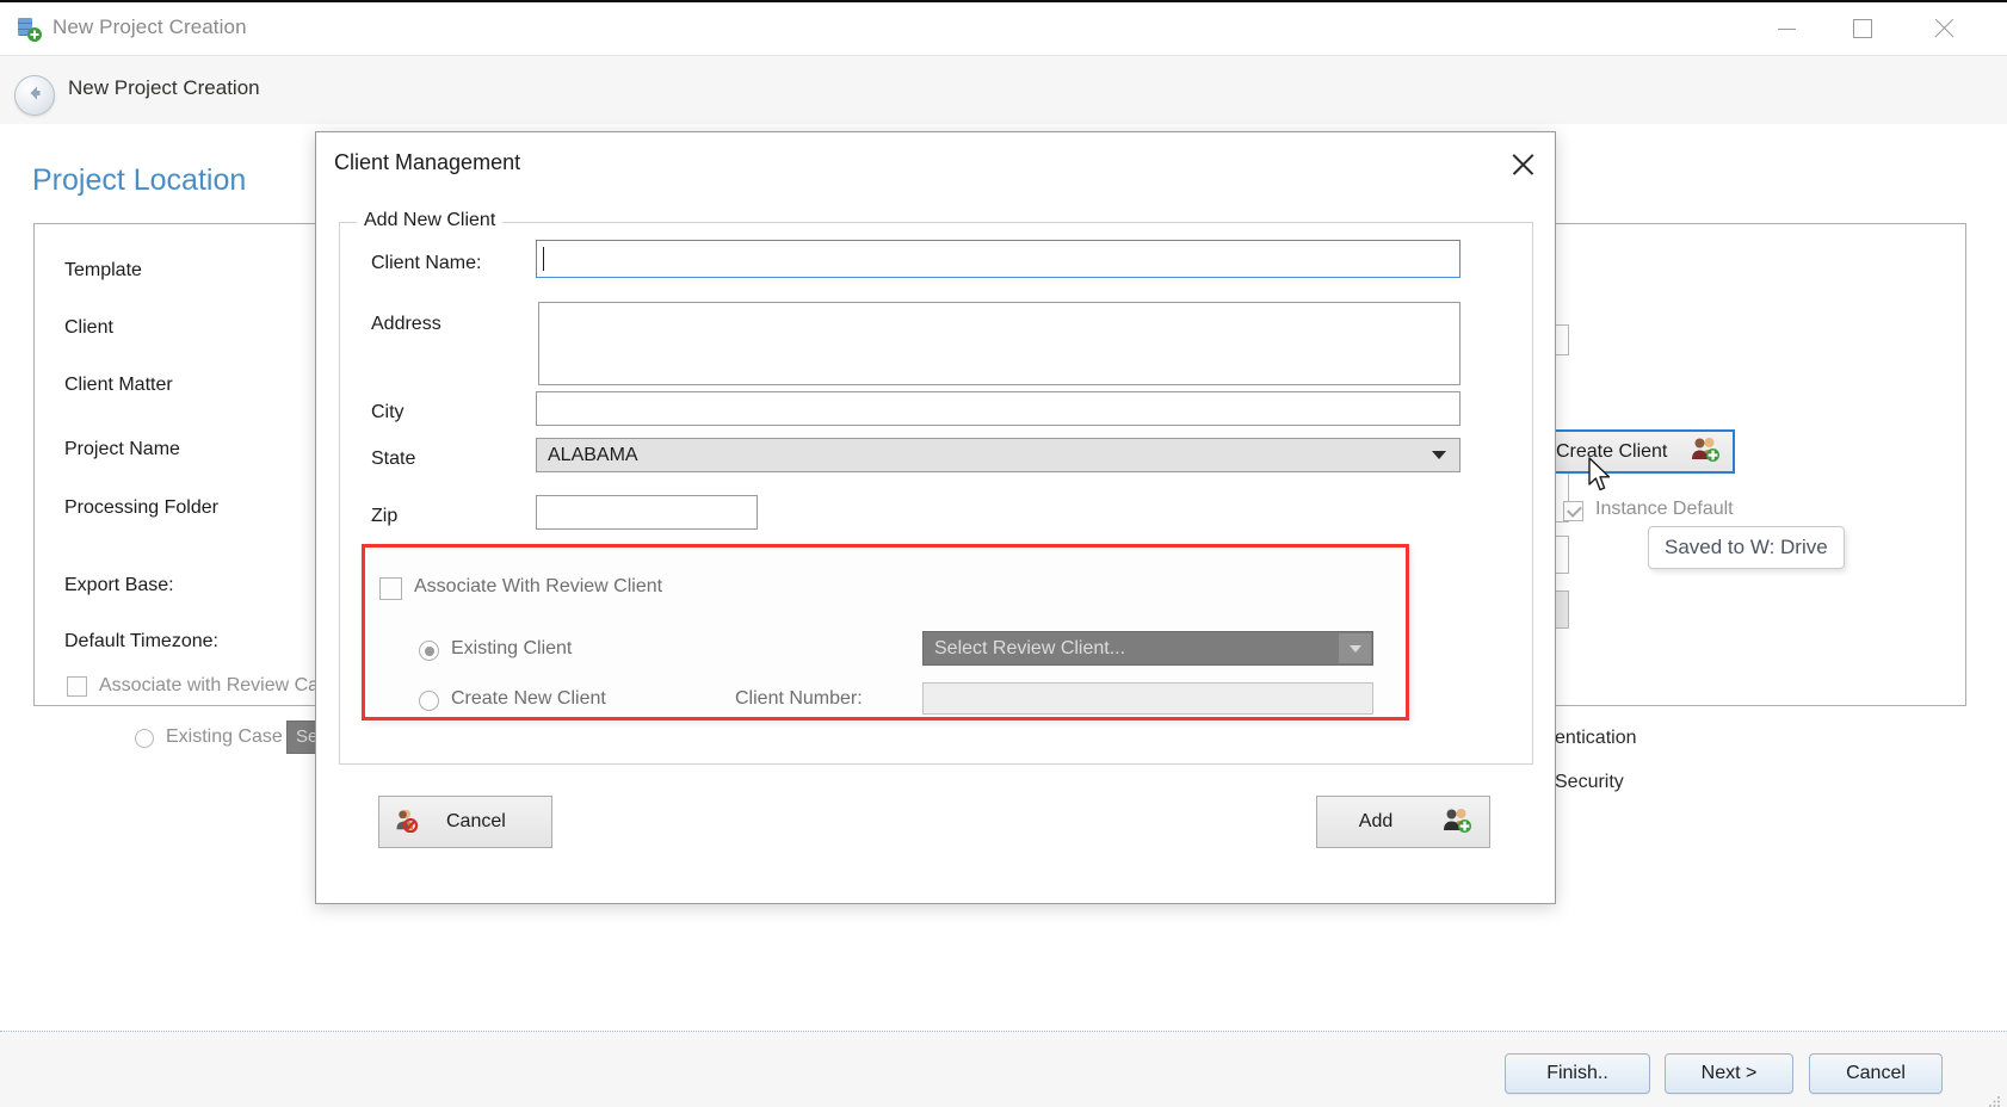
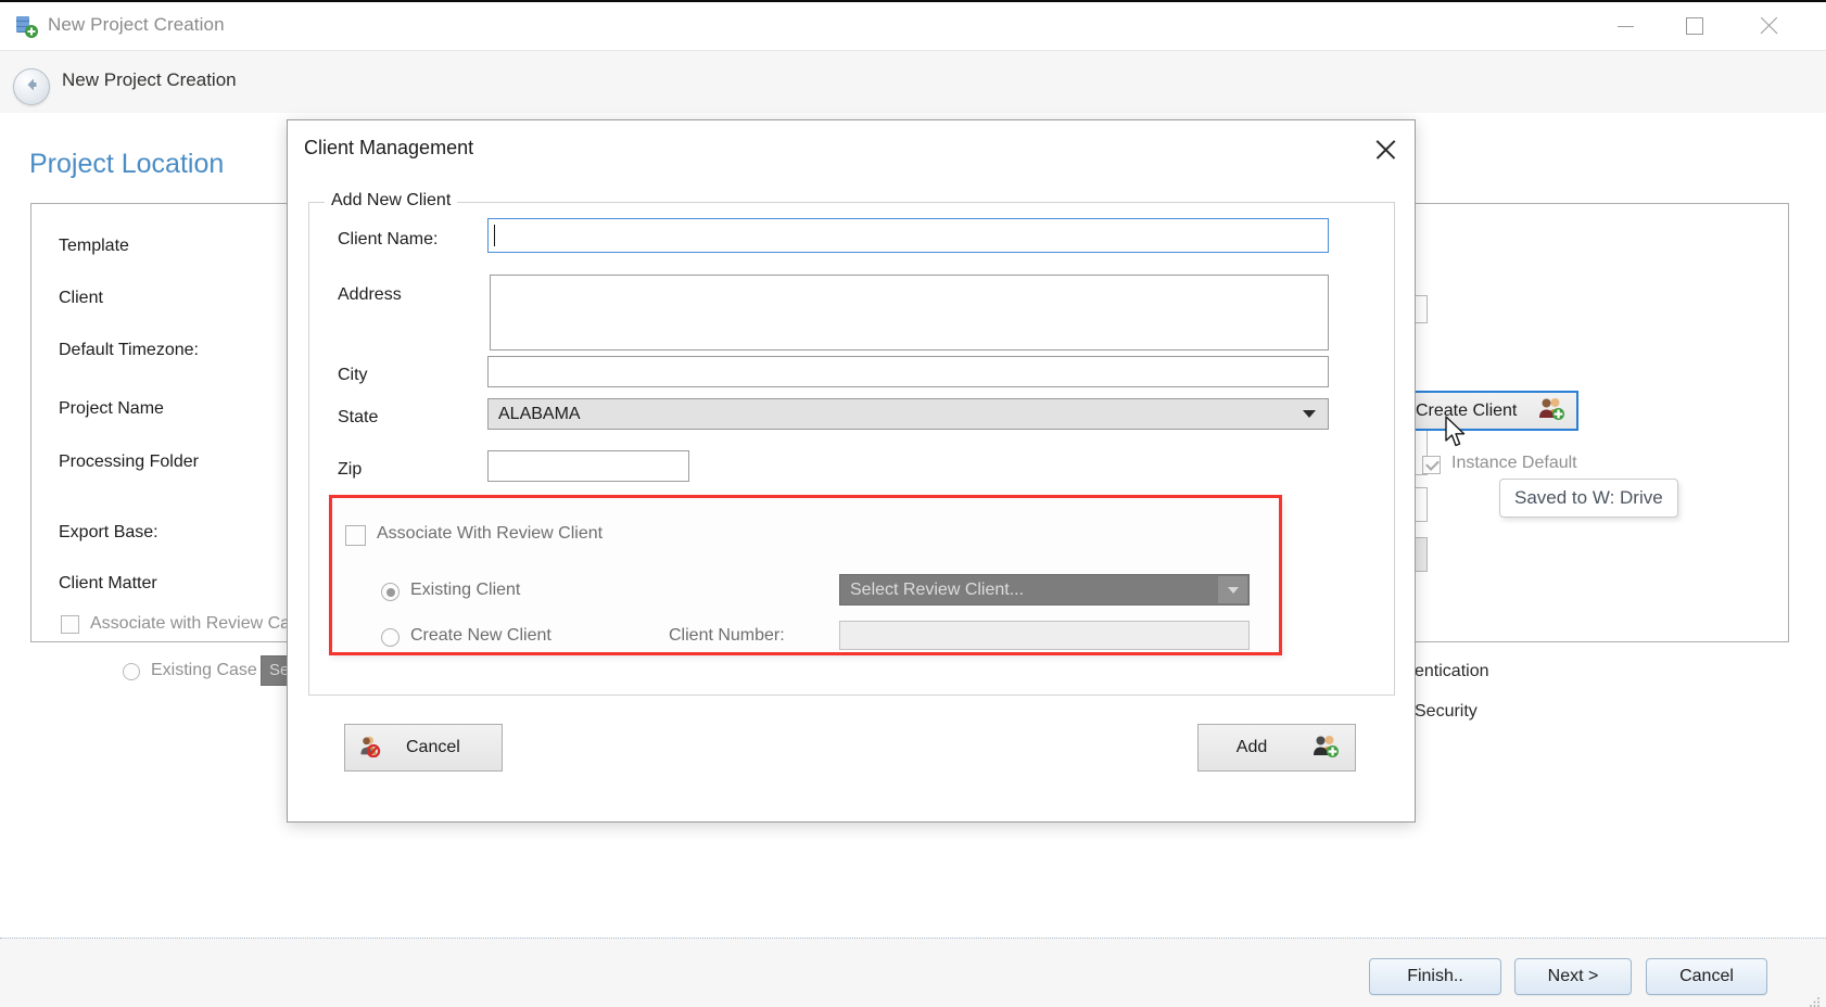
  New Project Creation
  New Project Creation
  Project Location
  Template
  Client
- Client Matter
+ Default Timezone:
  Project Name
  Processing Folder
  Export Base:
- Default Timezone:
+ Client Matter
  Associate with Review Ca
  Existing Case
  Se
  Create Client
  Saved to W: Drive
  Instance Default
  entication
  Security
  Finish..
  Next >
  Cancel
  Client Management
  Add New Client
  Client Name:
  Address
  City
  State
  ALABAMA
  Zip
  Associate With Review Client
  Existing Client
  Select Review Client...
  Create New Client
  Client Number:
  Cancel
  Add
